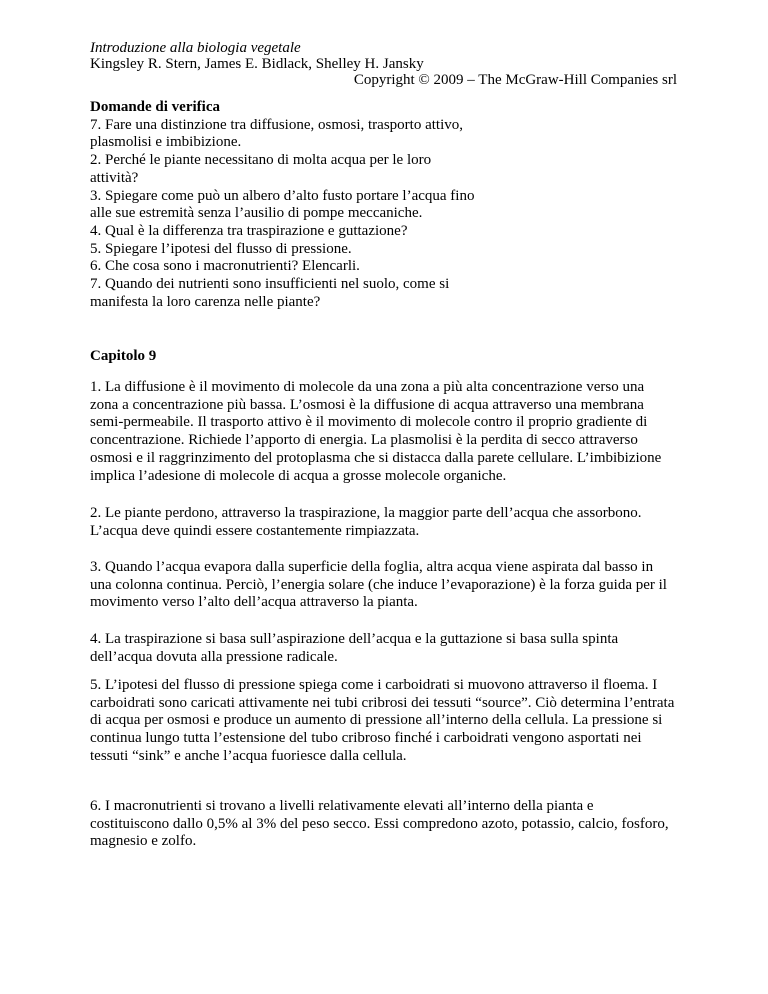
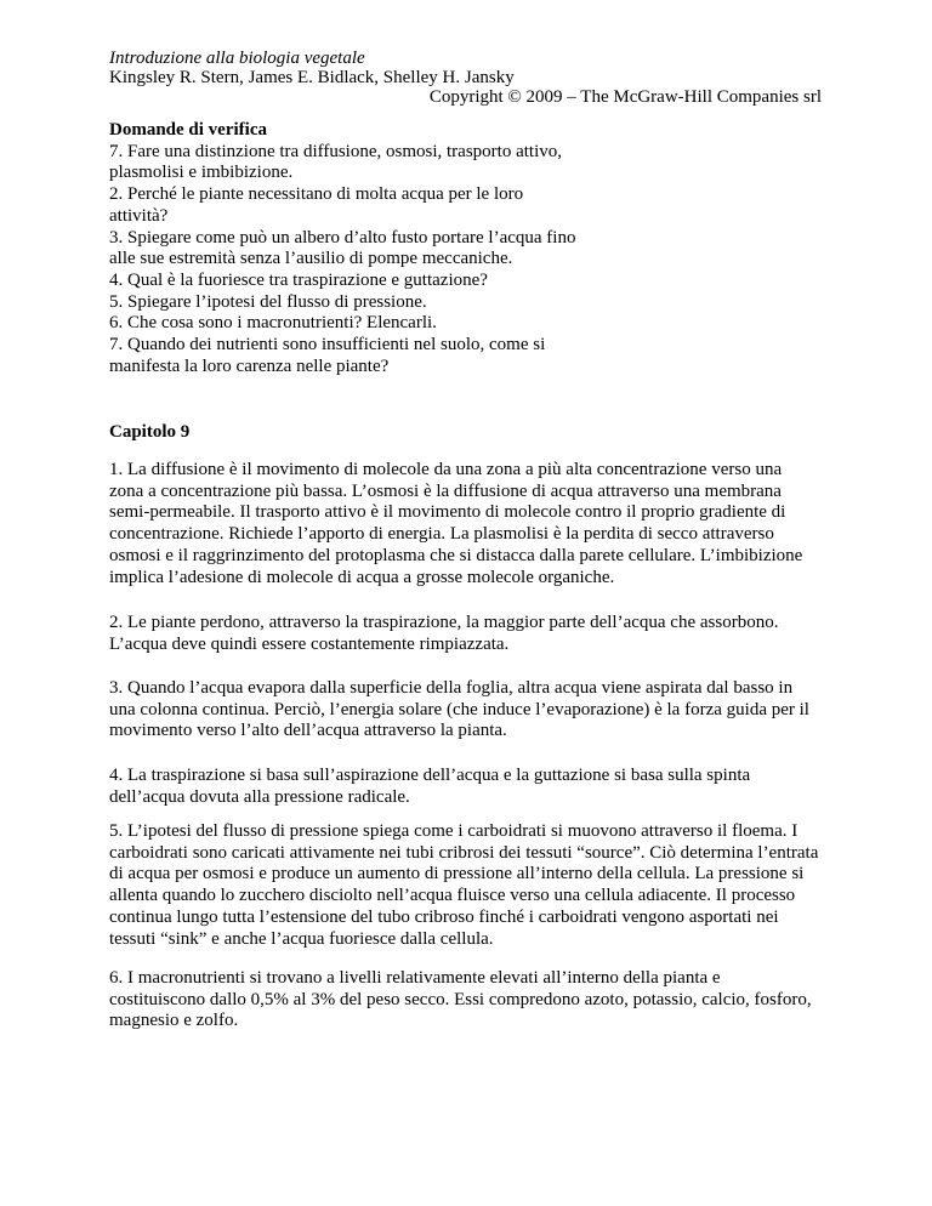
  Introduzione alla biologia vegetale
  Kingsley R. Stern, James E. Bidlack, Shelley H. Jansky
  Copyright © 2009 – The McGraw-Hill Companies srl
  Domande di verifica
  7. Fare una distinzione tra diffusione, osmosi, trasporto attivo,
  plasmolisi e imbibizione.
  2. Perché le piante necessitano di molta acqua per le loro
  attività?
  3. Spiegare come può un albero d’alto fusto portare l’acqua fino
  alle sue estremità senza l’ausilio di pompe meccaniche.
- 4. Qual è la differenza tra traspirazione e guttazione?
+ 4. Qual è la fuoriesce tra traspirazione e guttazione?
  5. Spiegare l’ipotesi del flusso di pressione.
  6. Che cosa sono i macronutrienti? Elencarli.
  7. Quando dei nutrienti sono insufficienti nel suolo, come si
  manifesta la loro carenza nelle piante?
  Capitolo 9
  1. La diffusione è il movimento di molecole da una zona a più alta concentrazione verso una
  zona a concentrazione più bassa. L’osmosi è la diffusione di acqua attraverso una membrana
  semi-permeabile. Il trasporto attivo è il movimento di molecole contro il proprio gradiente di
  concentrazione. Richiede l’apporto di energia. La plasmolisi è la perdita di secco attraverso
  osmosi e il raggrinzimento del protoplasma che si distacca dalla parete cellulare. L’imbibizione
  implica l’adesione di molecole di acqua a grosse molecole organiche.
  2. Le piante perdono, attraverso la traspirazione, la maggior parte dell’acqua che assorbono.
  L’acqua deve quindi essere costantemente rimpiazzata.
  3. Quando l’acqua evapora dalla superficie della foglia, altra acqua viene aspirata dal basso in
  una colonna continua. Perciò, l’energia solare (che induce l’evaporazione) è la forza guida per il
  movimento verso l’alto dell’acqua attraverso la pianta.
  4. La traspirazione si basa sull’aspirazione dell’acqua e la guttazione si basa sulla spinta
  dell’acqua dovuta alla pressione radicale.
  5. L’ipotesi del flusso di pressione spiega come i carboidrati si muovono attraverso il floema. I
  carboidrati sono caricati attivamente nei tubi cribrosi dei tessuti “source”. Ciò determina l’entrata
  di acqua per osmosi e produce un aumento di pressione all’interno della cellula. La pressione si
+ allenta quando lo zucchero disciolto nell’acqua fluisce verso una cellula adiacente. Il processo
  continua lungo tutta l’estensione del tubo cribroso finché i carboidrati vengono asportati nei
  tessuti “sink” e anche l’acqua fuoriesce dalla cellula.
  6. I macronutrienti si trovano a livelli relativamente elevati all’interno della pianta e
  costituiscono dallo 0,5% al 3% del peso secco. Essi compredono azoto, potassio, calcio, fosforo,
  magnesio e zolfo.
